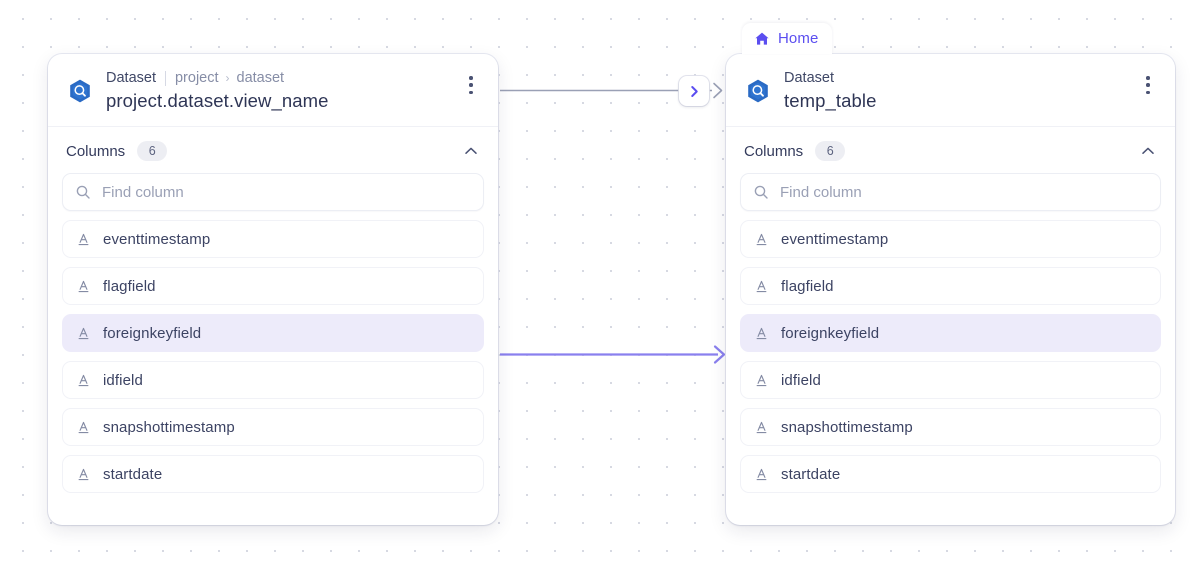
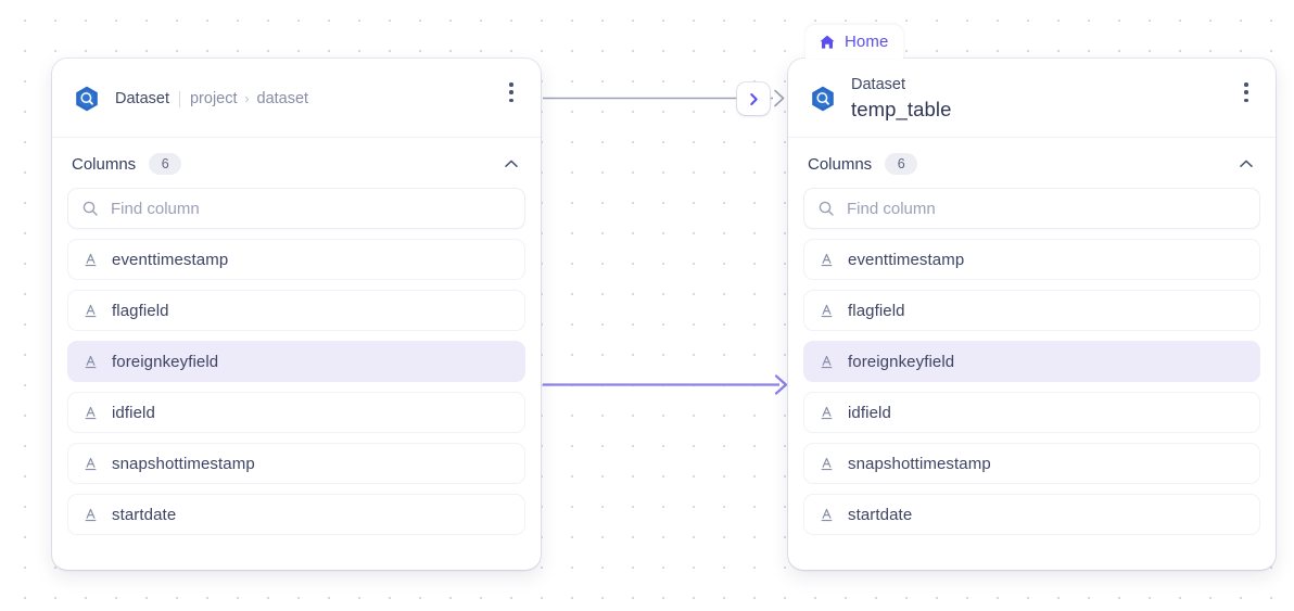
  Home
  Dataset
  project
  ›
  dataset
- project.dataset.view_name
  Columns
  6
  Find column
  eventtimestamp
  flagfield
  foreignkeyfield
  idfield
  snapshottimestamp
  startdate
  Dataset
  temp_table
  Columns
  6
  Find column
  eventtimestamp
  flagfield
  foreignkeyfield
  idfield
  snapshottimestamp
  startdate
